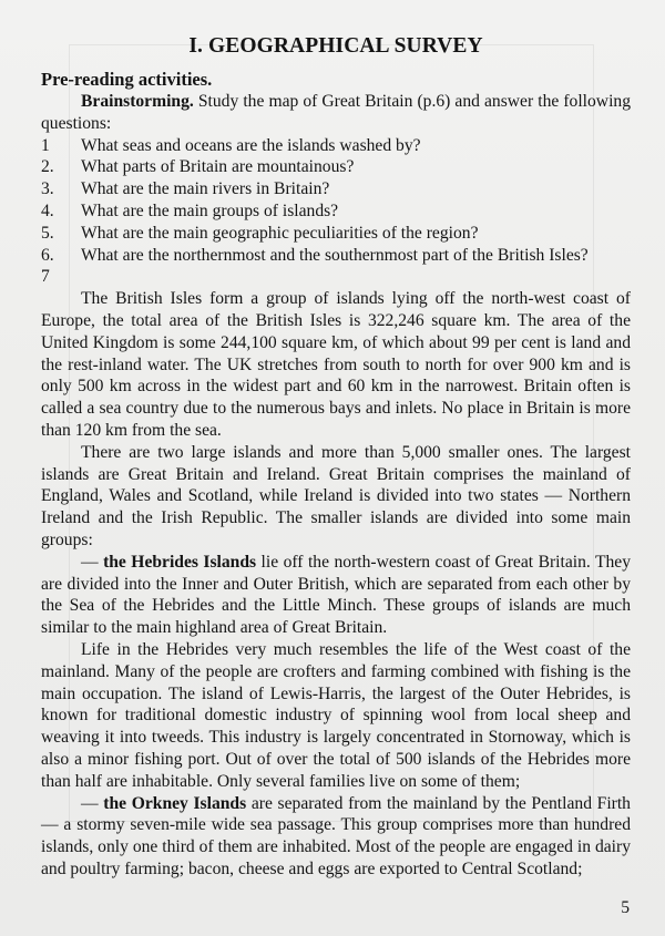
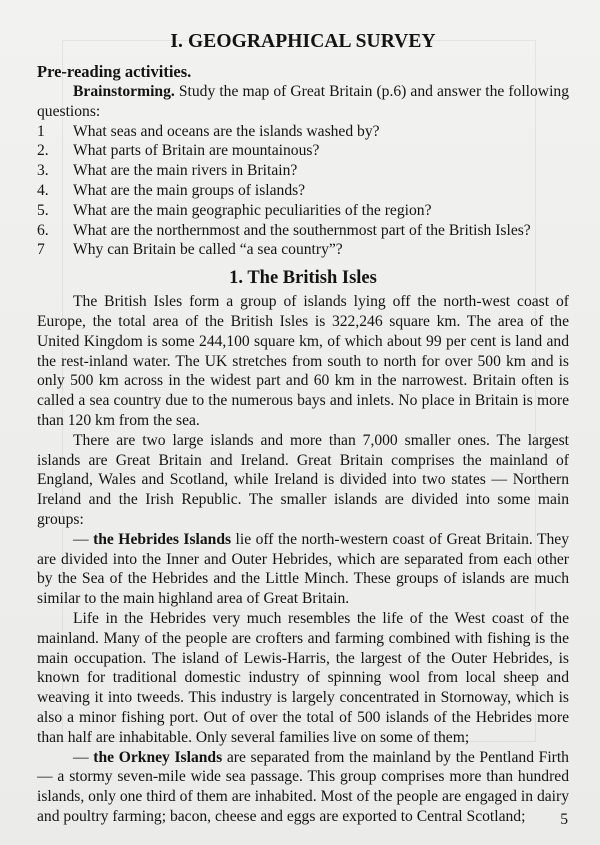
  I. GEOGRAPHICAL SURVEY
  Pre-reading activities.
  Brainstorming. Study the map of Great Britain (p.6) and answer the following questions:
  1
  What seas and oceans are the islands washed by?
  2.
  What parts of Britain are mountainous?
  3.
  What are the main rivers in Britain?
  4.
  What are the main groups of islands?
  5.
  What are the main geographic peculiarities of the region?
  6.
  What are the northernmost and the southernmost part of the British Isles?
  7
+ Why can Britain be called “a sea country”?
+ 1. The British Isles
- The British Isles form a group of islands lying off the north-west coast of Europe, the total area of the British Isles is 322,246 square km. The area of the United Kingdom is some 244,100 square km, of which about 99 per cent is land and the rest-inland water. The UK stretches from south to north for over 900 km and is only 500 km across in the widest part and 60 km in the narrowest. Britain often is called a sea country due to the numerous bays and inlets. No place in Britain is more than 120 km from the sea.
+ The British Isles form a group of islands lying off the north-west coast of Europe, the total area of the British Isles is 322,246 square km. The area of the United Kingdom is some 244,100 square km, of which about 99 per cent is land and the rest-inland water. The UK stretches from south to north for over 500 km and is only 500 km across in the widest part and 60 km in the narrowest. Britain often is called a sea country due to the numerous bays and inlets. No place in Britain is more than 120 km from the sea.
- There are two large islands and more than 5,000 smaller ones. The largest islands are Great Britain and Ireland. Great Britain comprises the mainland of England, Wales and Scotland, while Ireland is divided into two states — Northern Ireland and the Irish Republic. The smaller islands are divided into some main groups:
+ There are two large islands and more than 7,000 smaller ones. The largest islands are Great Britain and Ireland. Great Britain comprises the mainland of England, Wales and Scotland, while Ireland is divided into two states — Northern Ireland and the Irish Republic. The smaller islands are divided into some main groups:
- — the Hebrides Islands lie off the north-western coast of Great Britain. They are divided into the Inner and Outer British, which are separated from each other by the Sea of the Hebrides and the Little Minch. These groups of islands are much similar to the main highland area of Great Britain.
+ — the Hebrides Islands lie off the north-western coast of Great Britain. They are divided into the Inner and Outer Hebrides, which are separated from each other by the Sea of the Hebrides and the Little Minch. These groups of islands are much similar to the main highland area of Great Britain.
  Life in the Hebrides very much resembles the life of the West coast of the mainland. Many of the people are crofters and farming combined with fishing is the main occupation. The island of Lewis-Harris, the largest of the Outer Hebrides, is known for traditional domestic industry of spinning wool from local sheep and weaving it into tweeds. This industry is largely concentrated in Stornoway, which is also a minor fishing port. Out of over the total of 500 islands of the Hebrides more than half are inhabitable. Only several families live on some of them;
  — the Orkney Islands are separated from the mainland by the Pentland Firth — a stormy seven-mile wide sea passage. This group comprises more than hundred islands, only one third of them are inhabited. Most of the people are engaged in dairy and poultry farming; bacon, cheese and eggs are exported to Central Scotland;
  5
